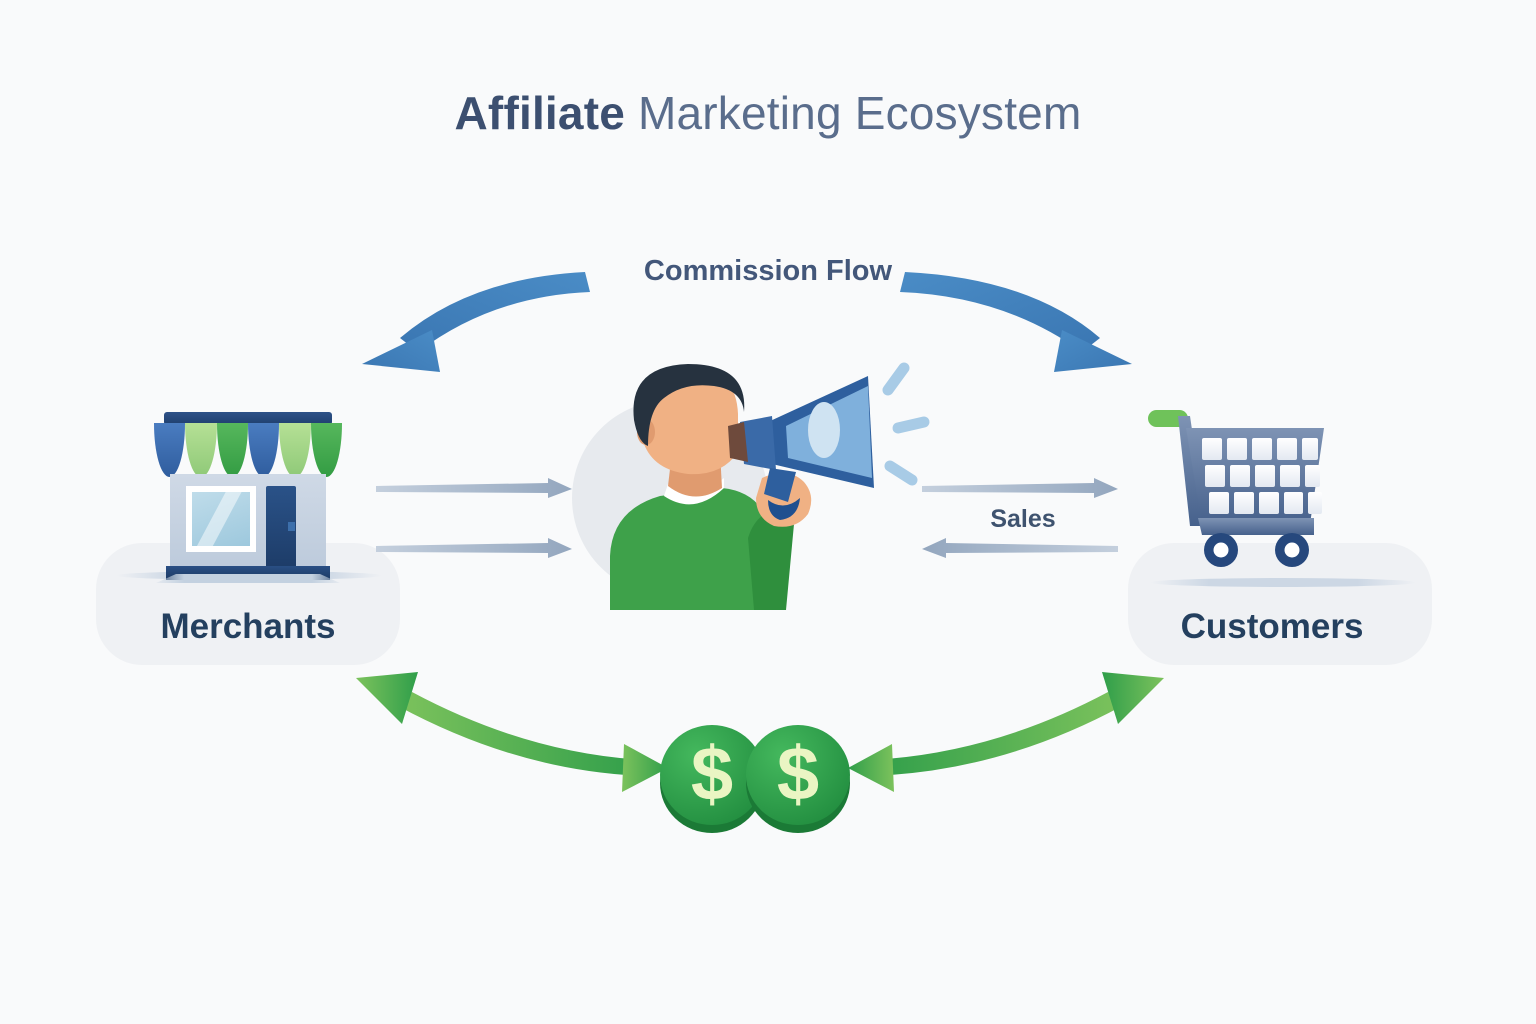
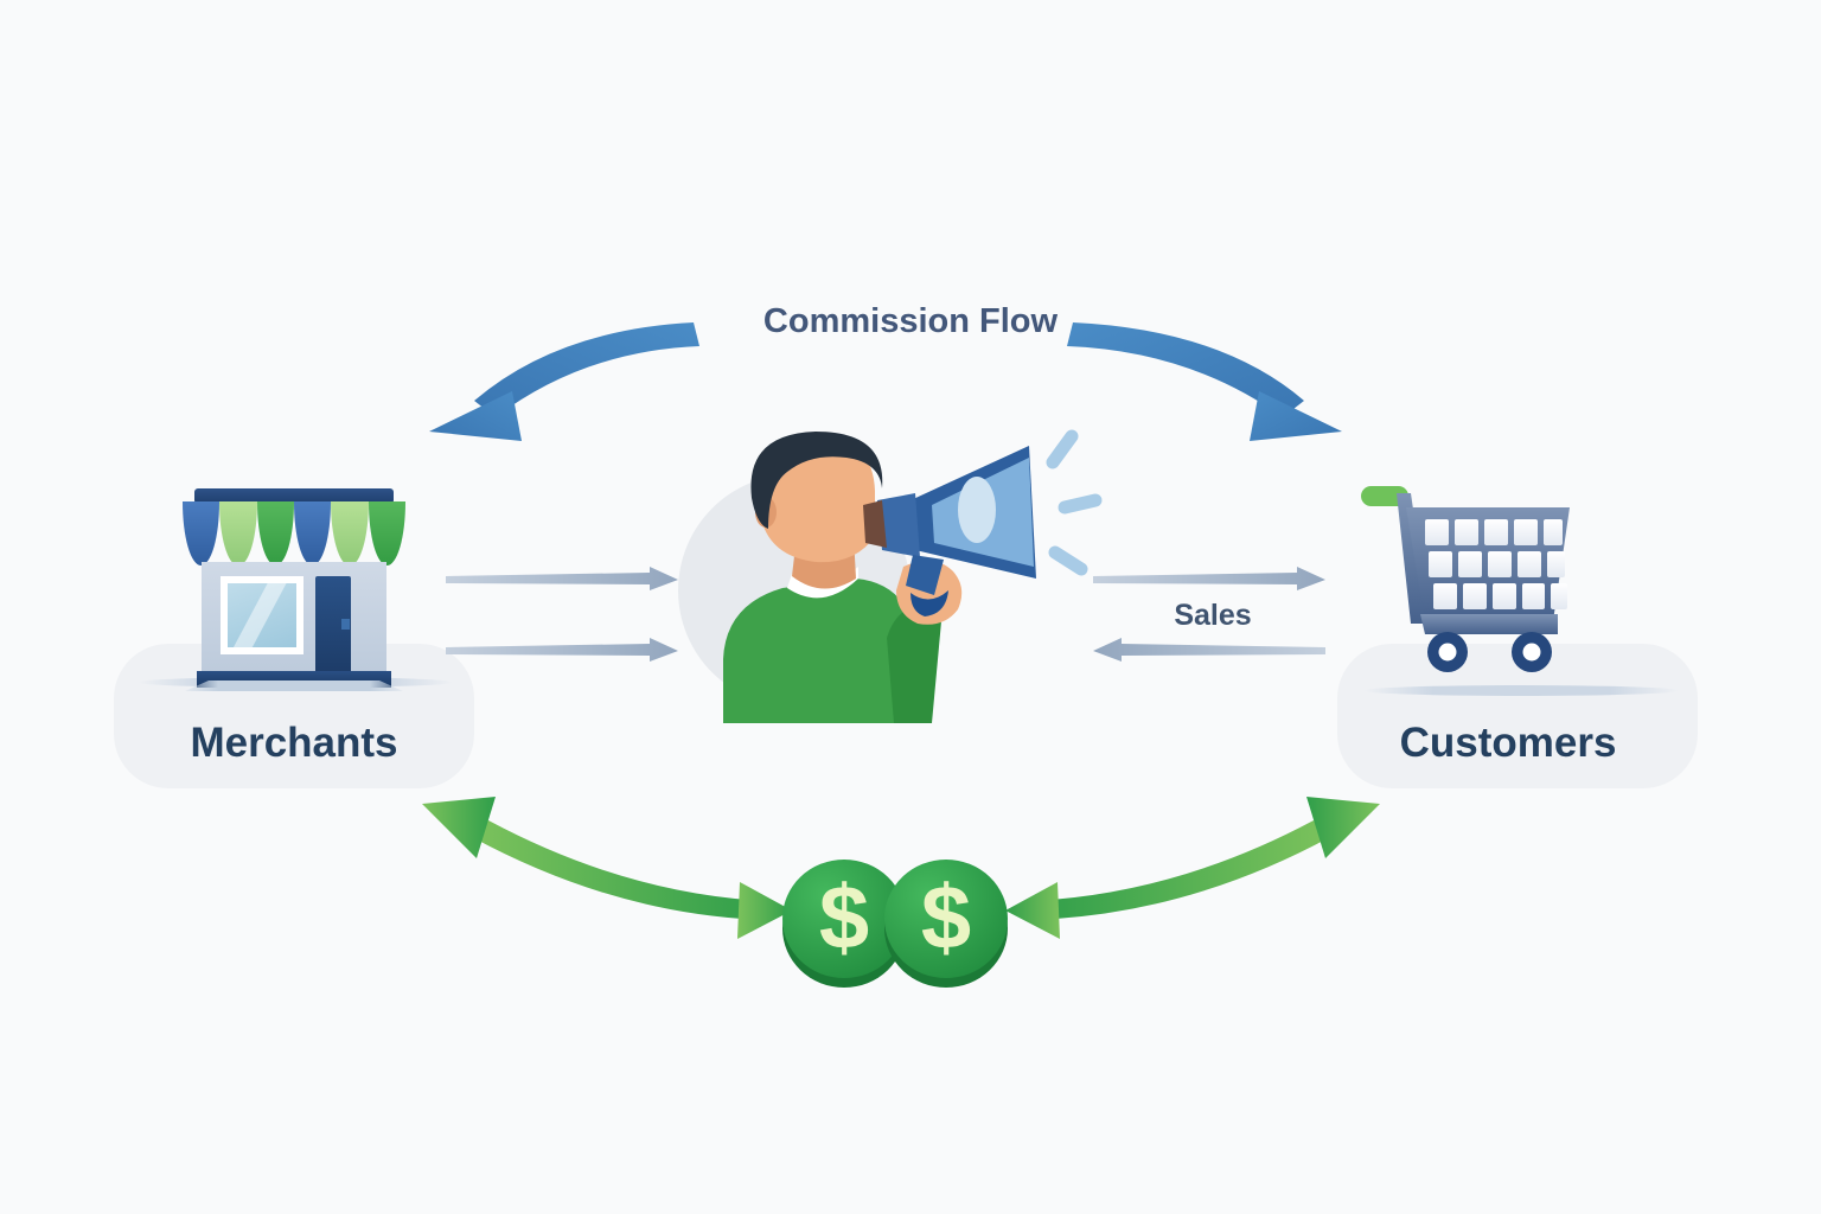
- Affiliate Marketing Ecosystem
  Merchants
  Customers
  $
  $
  Commission Flow
  Sales
